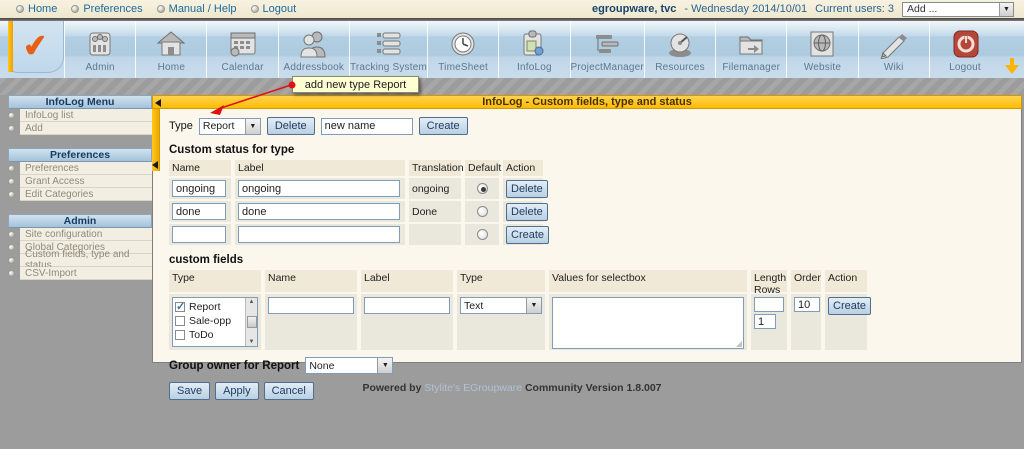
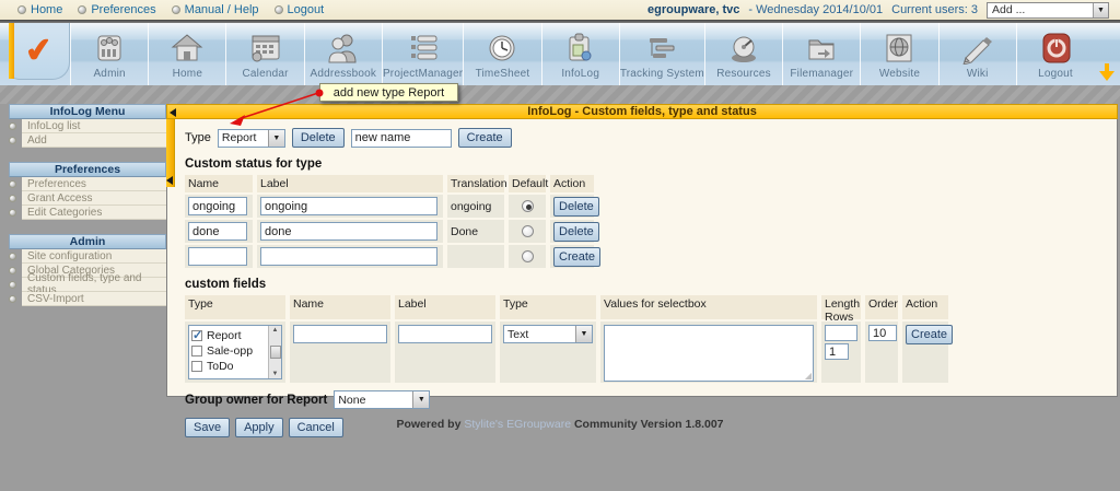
  Home
  Preferences
  Manual / Help
  Logout
  egroupware, tvc
  - Wednesday 2014/10/01
  Current users: 3
  Add ...
  Admin
  Home
  Calendar
  Addressbook
- Tracking System
+ ProjectManager
  TimeSheet
  InfoLog
- ProjectManager
+ Tracking System
  Resources
  Filemanager
  Website
  Wiki
  Logout
  InfoLog Menu
  InfoLog list
  Add
  Preferences
  Preferences
  Grant Access
  Edit Categories
  Admin
  Site configuration
  Global Categories
  Custom fields, type and status
  CSV-Import
  InfoLog - Custom fields, type and status
  Type
  Report
  Delete
  new name
  Create
  Custom status for type
  Name
  Label
  Translation
  Default
  Action
  ongoing
  ongoing
  ongoing
  Delete
  done
  done
  Done
  Delete
  Create
  custom fields
  Type
  Name
  Label
  Type
  Values for selectbox
  Length Rows
  Order
  Action
  Report
  Sale-opp
  ToDo
  Text
  ◢
  1
  10
  Create
  Group owner for Report
  None
  Save
  Apply
  Cancel
  add new type Report
  Powered by Stylite's EGroupware Community Version 1.8.007
